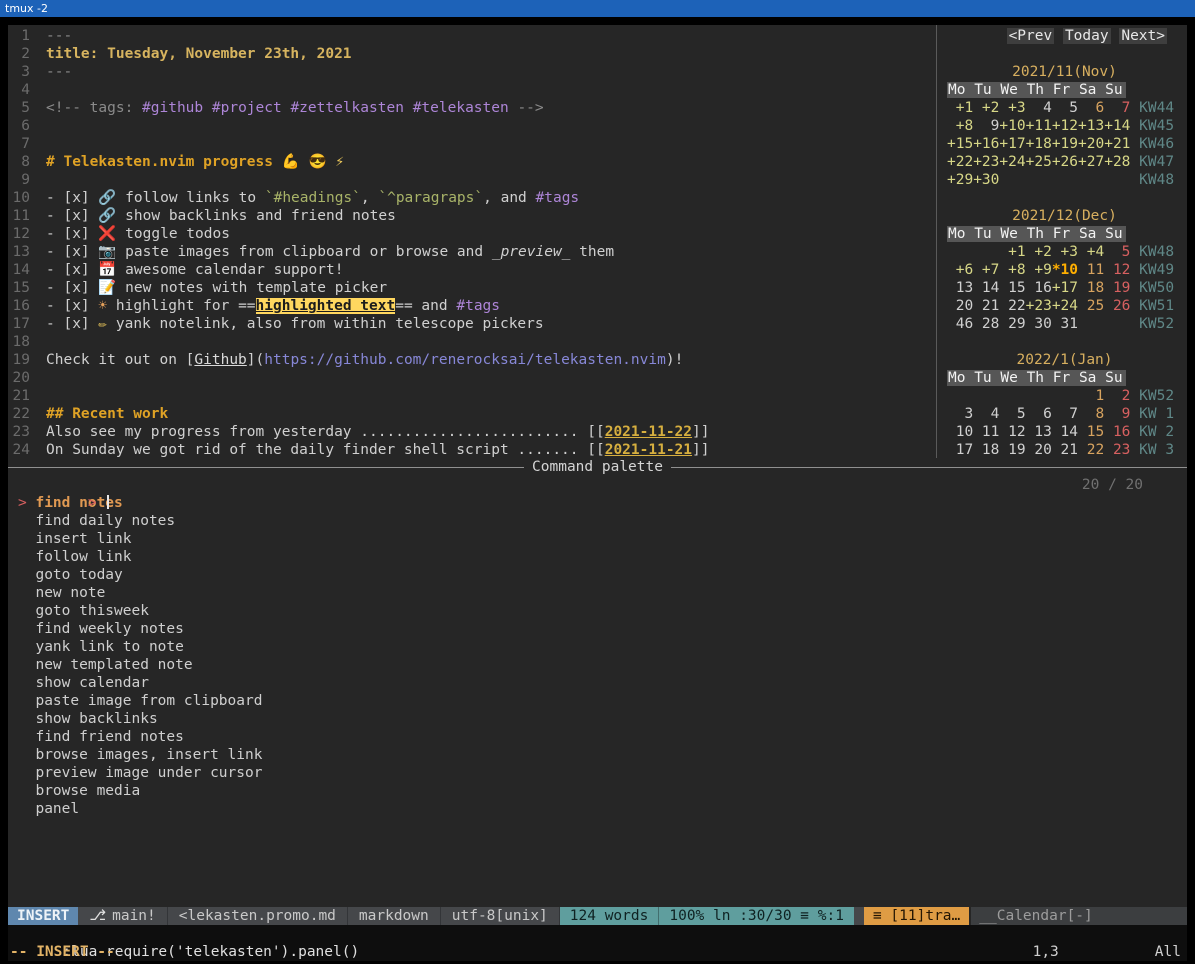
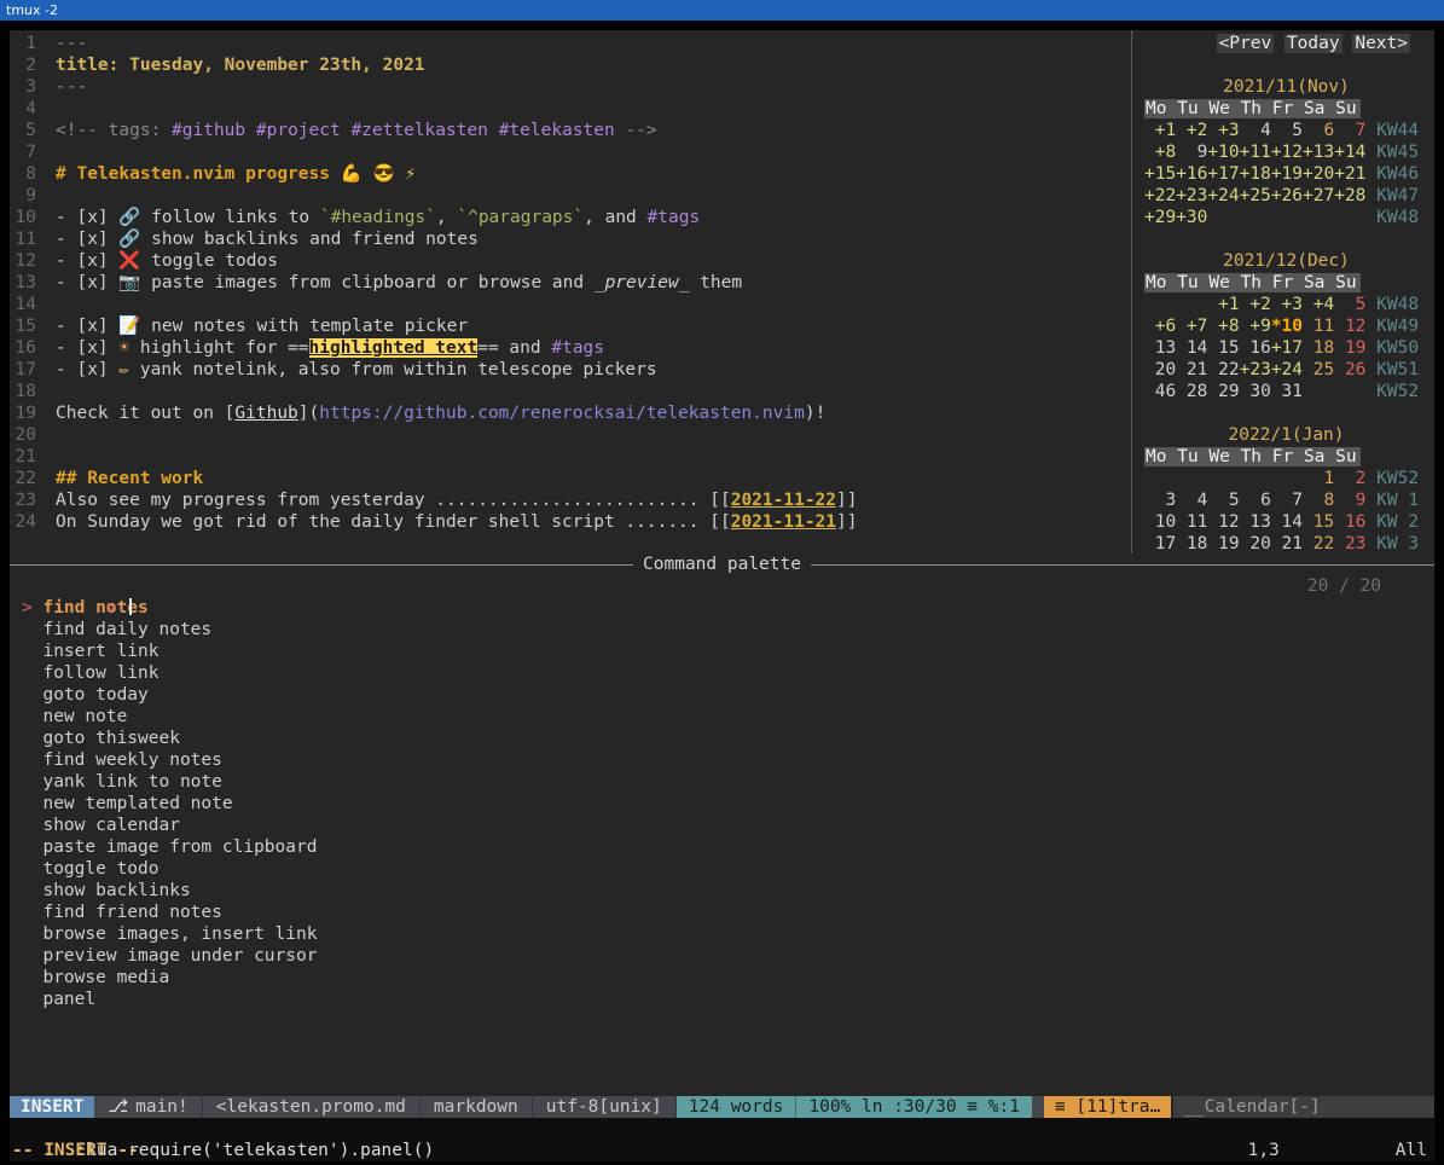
  tmux -2
  1
  ---
  2
  title: Tuesday, November 23th, 2021
  3
  ---
  4
  5
  <!-- tags: #github #project #zettelkasten #telekasten -->
- 6
  7
  8
  # Telekasten.nvim progress 💪 😎 ⚡
  9
  10
  - [x] 🔗 follow links to `#headings`, `^paragraps`, and #tags
  11
  - [x] 🔗 show backlinks and friend notes
  12
  - [x] ❌ toggle todos
  13
  - [x] 📷 paste images from clipboard or browse and _preview_ them
  14
- - [x] 📅 awesome calendar support!
  15
  - [x] 📝 new notes with template picker
  16
  - [x] ☀ highlight for ==highlighted text== and #tags
  17
  - [x] ✏ yank notelink, also from within telescope pickers
  18
  19
  Check it out on [Github](https://github.com/renerocksai/telekasten.nvim)!
  20
  21
  22
  ## Recent work
  23
  Also see my progress from yesterday ......................... [[2021-11-22]]
  24
  On Sunday we got rid of the daily finder shell script ....... [[2021-11-21]]
  <Prev Today Next>
  2021/11(Nov)
  Mo Tu We Th Fr Sa Su
  +1 +2 +3 4 5 6 7 KW44
  +8 9+10+11+12+13+14 KW45
  +15+16+17+18+19+20+21 KW46
  +22+23+24+25+26+27+28 KW47
  +29+30 KW48
  2021/12(Dec)
  Mo Tu We Th Fr Sa Su
  +1 +2 +3 +4 5 KW48
  +6 +7 +8 +9*10 11 12 KW49
  13 14 15 16+17 18 19 KW50
  20 21 22+23+24 25 26 KW51
  46 28 29 30 31 KW52
  2022/1(Jan)
  Mo Tu We Th Fr Sa Su
  1 2 KW52
  3 4 5 6 7 8 9 KW 1
  10 11 12 13 14 15 16 KW 2
  17 18 19 20 21 22 23 KW 3
  Command palette
  >
  20 / 20
  > find notes
  find daily notes
  insert link
  follow link
  goto today
  new note
  goto thisweek
  find weekly notes
  yank link to note
  new templated note
  show calendar
  paste image from clipboard
+ toggle todo
  show backlinks
  find friend notes
  browse images, insert link
  preview image under cursor
  browse media
  panel
  INSERT
  ⎇ main!
  <lekasten.promo.md
  markdown
  utf-8[unix]
  124 words
  100% ln :30/30 ≡ %:1
  ≡ [11]tra…
  __Calendar[-]
  :lua require('telekasten').panel()
  -- INSERT --
  1,3
  All
